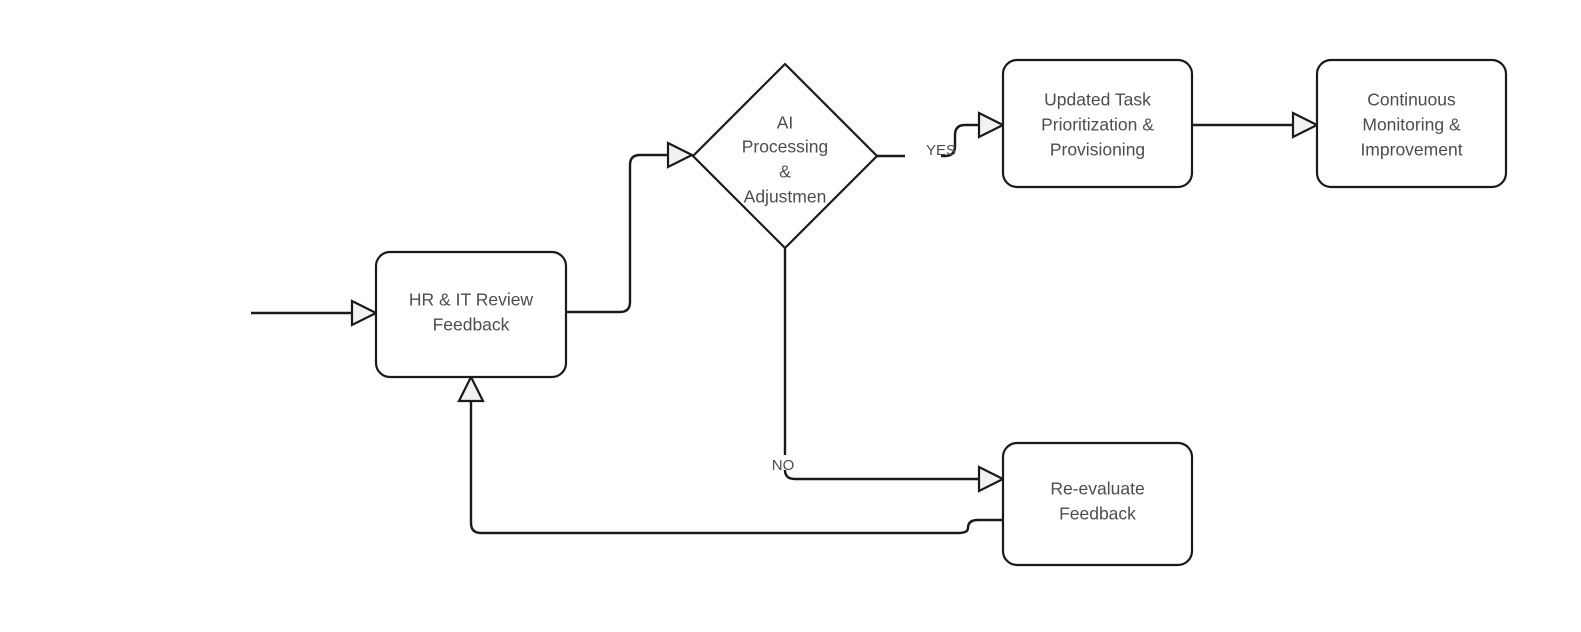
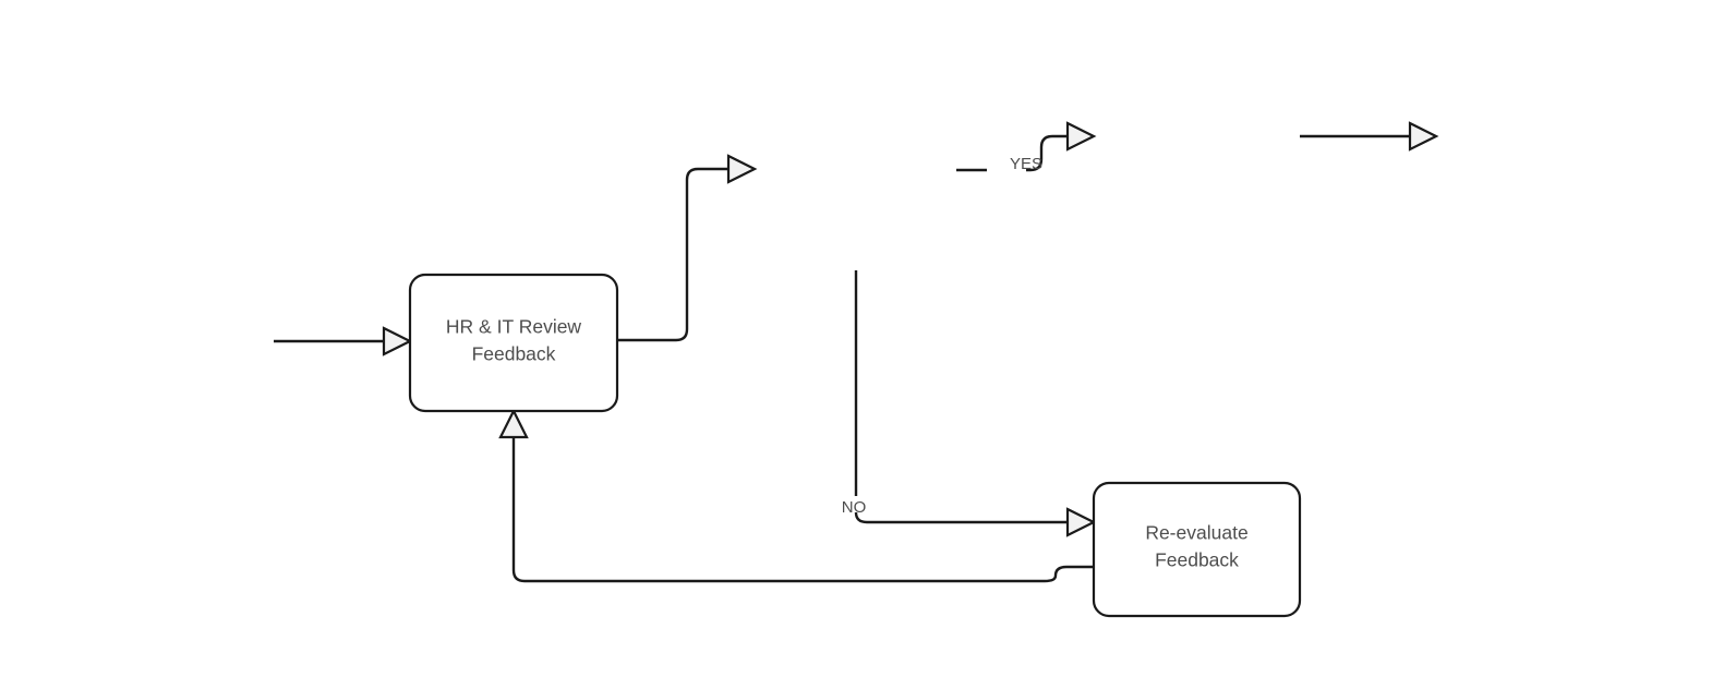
  YES
  NO
  HR & IT Review
  Feedback
- AI
- Processing
- &
- Adjustmen
- Updated Task
- Prioritization &
- Provisioning
- Continuous
- Monitoring &
- Improvement
  Re-evaluate
  Feedback
